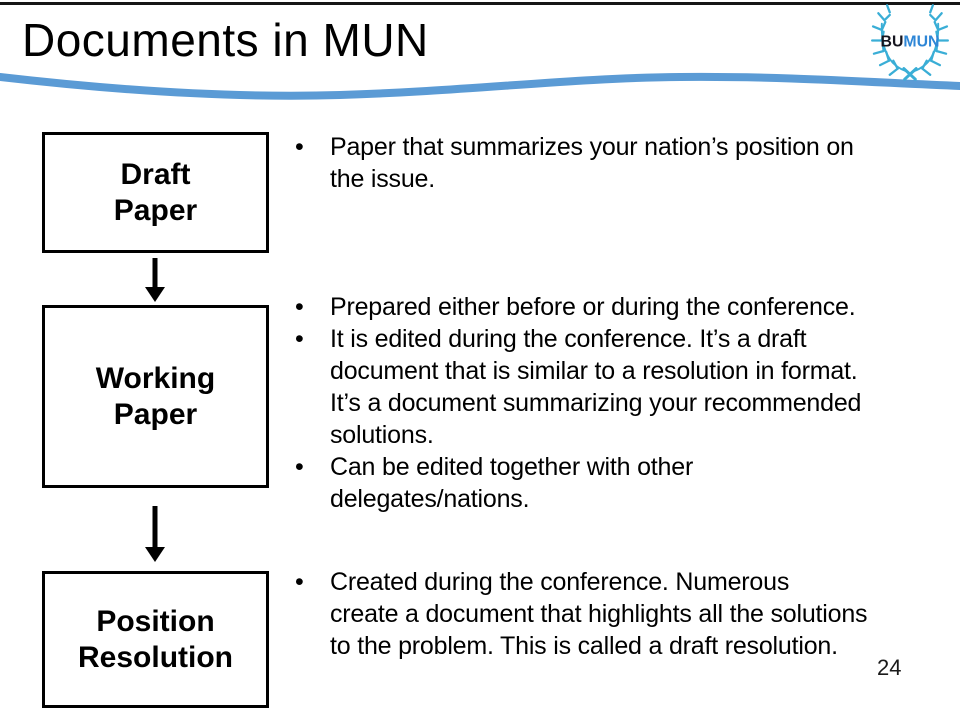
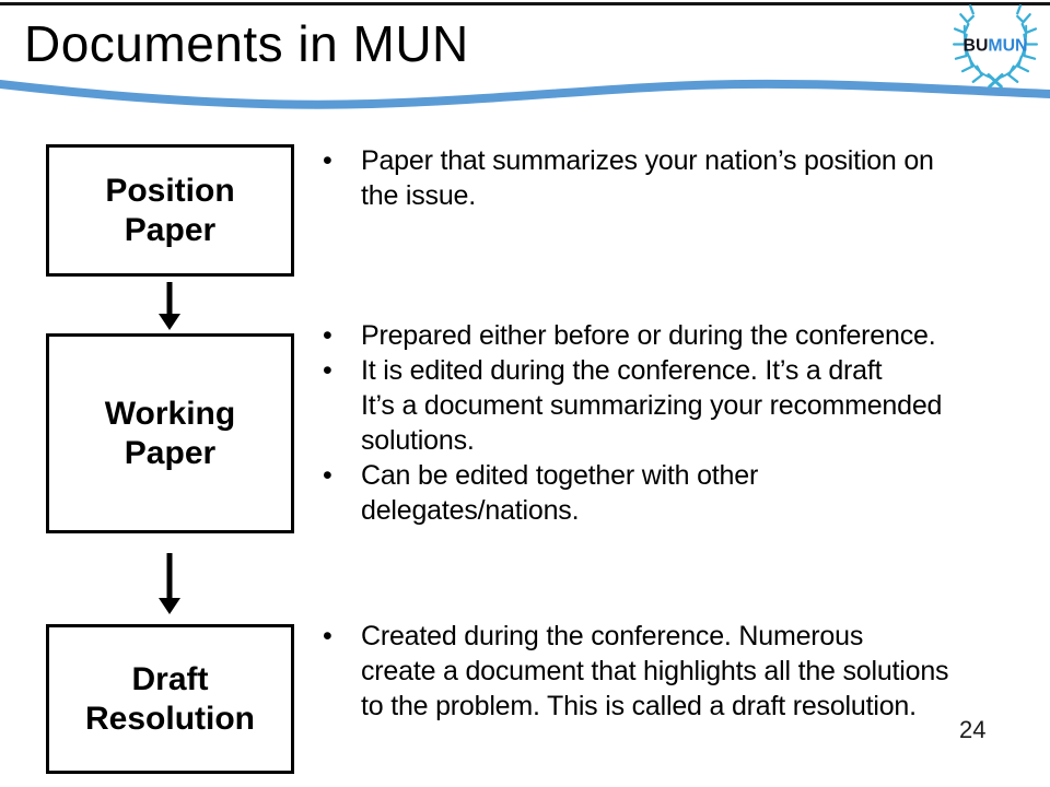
  Documents in MUN
  BUMUN
- Draft
+ Position
  Paper
  Working
  Paper
- Position
+ Draft
  Resolution
  Paper that summarizes your nation’s position on
  the issue.
  Prepared either before or during the conference.
  It is edited during the conference. It’s a draft
- document that is similar to a resolution in format.
  It’s a document summarizing your recommended
  solutions.
  Can be edited together with other
  delegates/nations.
  Created during the conference. Numerous
  create a document that highlights all the solutions
  to the problem. This is called a draft resolution.
  24
